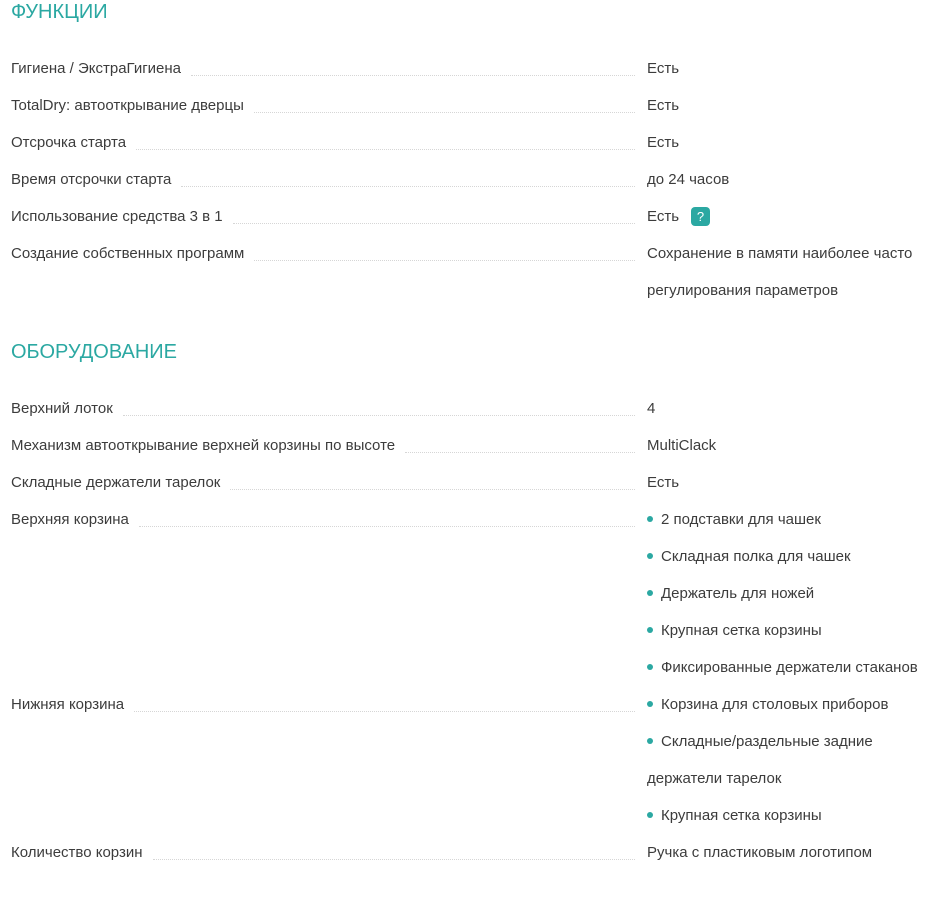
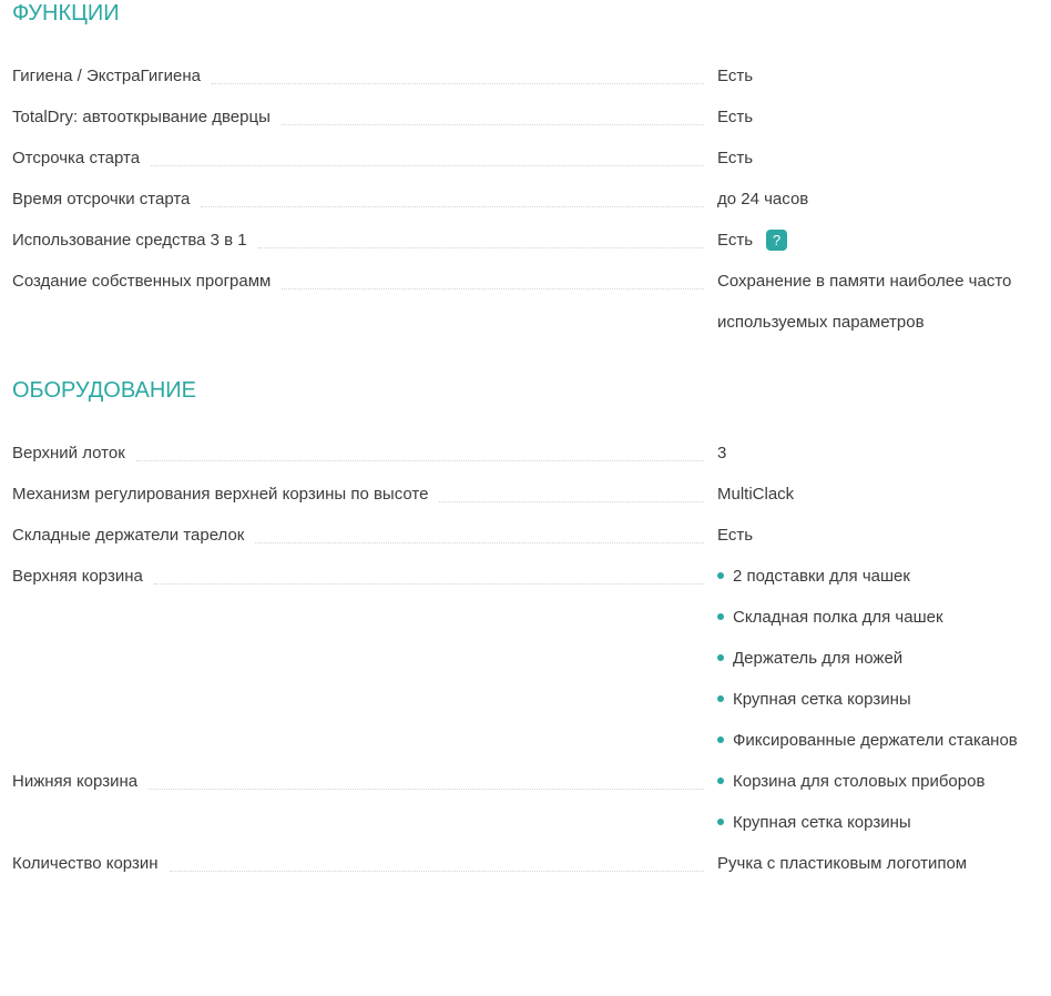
  ФУНКЦИИ
  Гигиена / ЭкстраГигиена
  Есть
  TotalDry: автооткрывание дверцы
  Есть
  Отсрочка старта
  Есть
  Время отсрочки старта
  до 24 часов
  Использование средства 3 в 1
  Есть
  ?
  Создание собственных программ
- Сохранение в памяти наиболее часто регулирования параметров
+ Сохранение в памяти наиболее часто используемых параметров
  ОБОРУДОВАНИЕ
  Верхний лоток
- 4
+ 3
- Механизм автооткрывание верхней корзины по высоте
+ Механизм регулирования верхней корзины по высоте
  MultiClack
  Складные держатели тарелок
  Есть
  Верхняя корзина
  2 подставки для чашек
  Складная полка для чашек
  Держатель для ножей
  Крупная сетка корзины
  Фиксированные держатели стаканов
  Нижняя корзина
  Корзина для столовых приборов
- Складные/раздельные задние держатели тарелок
  Крупная сетка корзины
  Количество корзин
  Ручка с пластиковым логотипом
